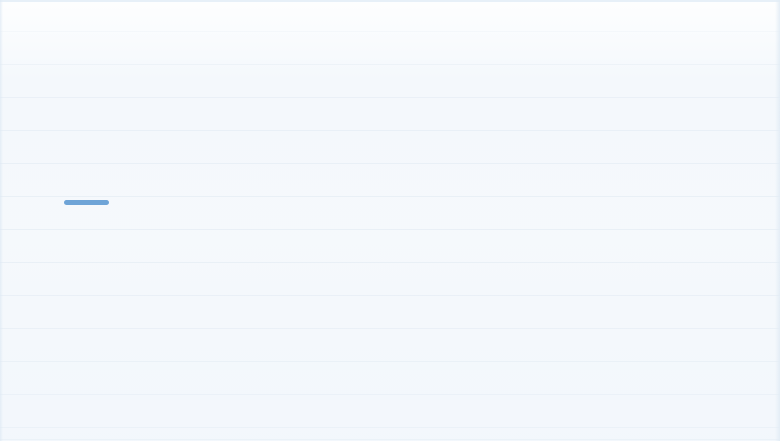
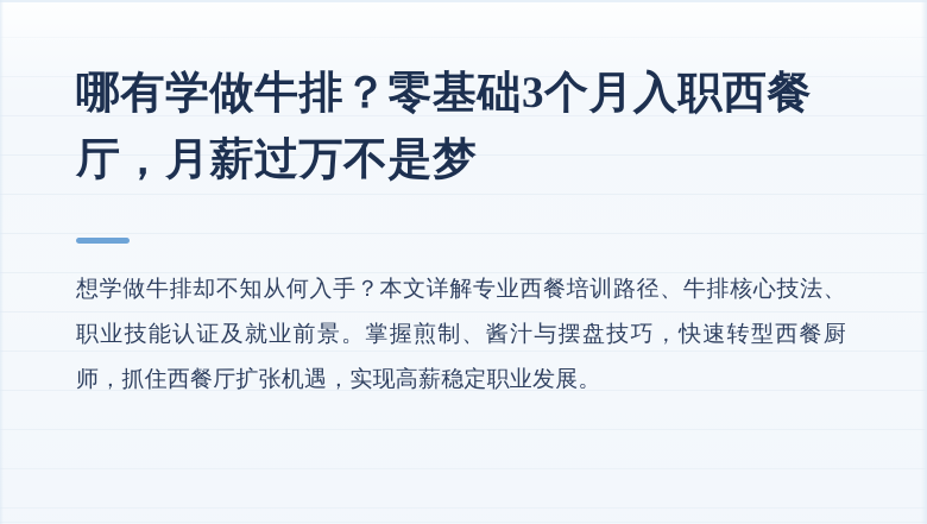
+ 哪有学做牛排？零基础3个月入职西餐厅，月薪过万不是梦
+ 想学做牛排却不知从何入手？本文详解专业西餐培训路径、牛排核心技法、职业技能认证及就业前景。掌握煎制、酱汁与摆盘技巧，快速转型西餐厨师，抓住西餐厅扩张机遇，实现高薪稳定职业发展。
